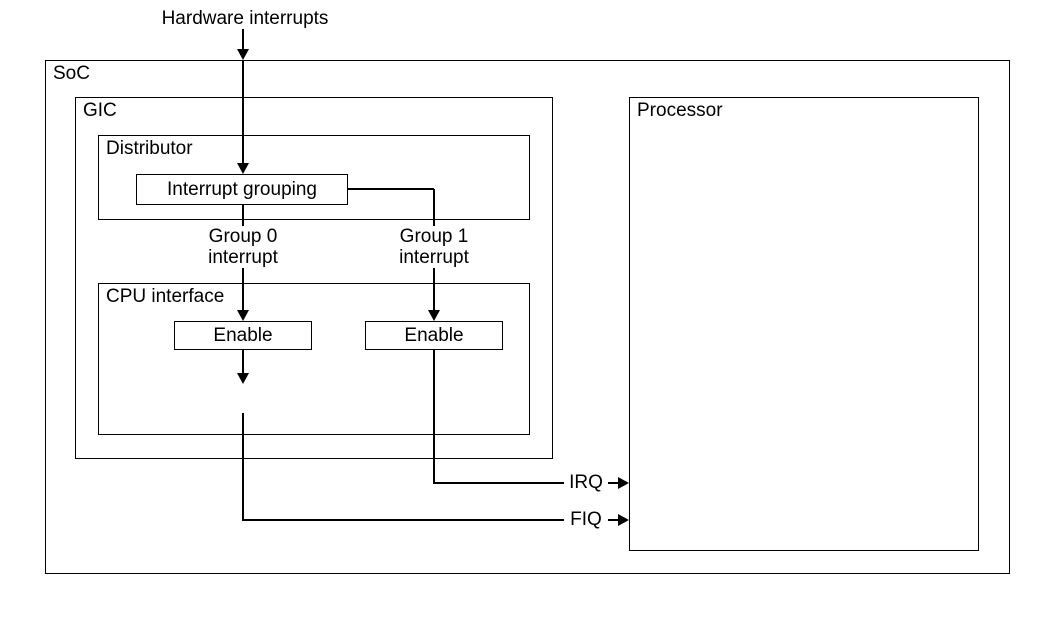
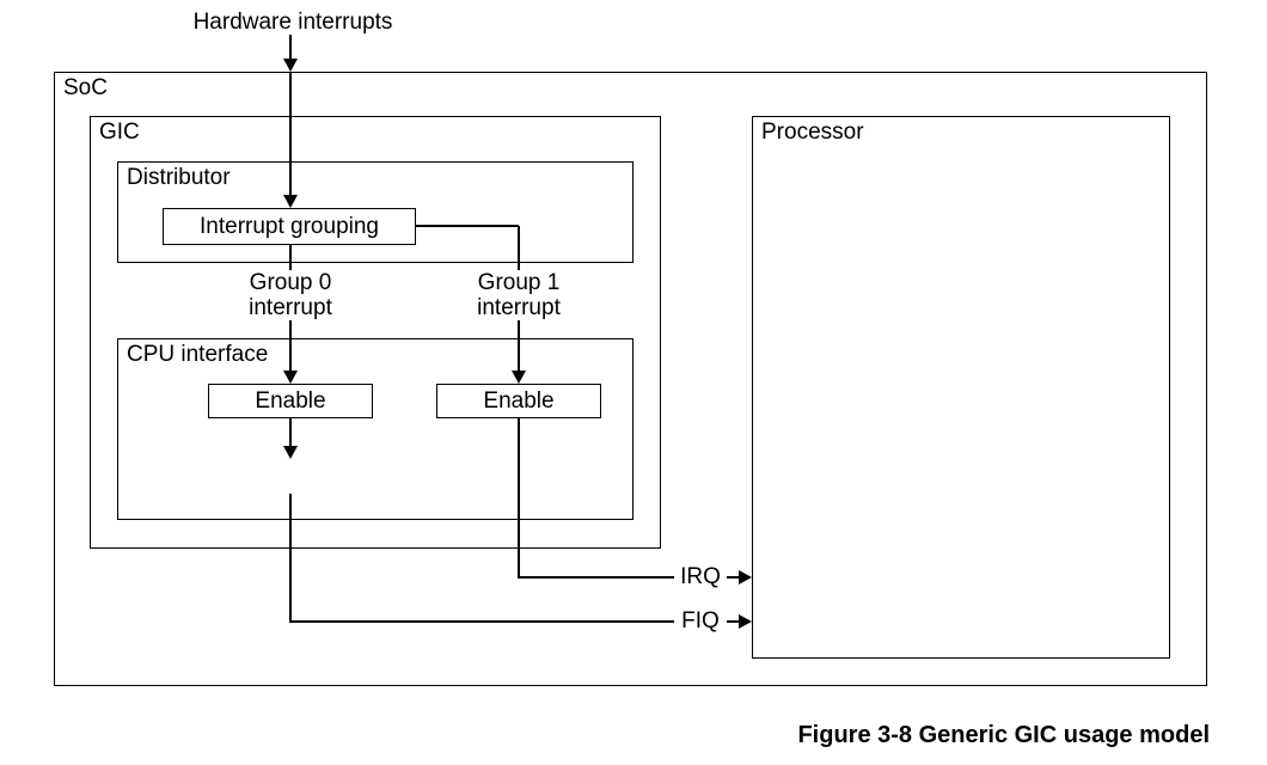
  Hardware interrupts
  SoC
  GIC
  Distributor
  Interrupt grouping
  Group 0
  interrupt
  Group 1
  interrupt
  CPU interface
  Enable
  Enable
  Processor
  IRQ
  FIQ
+ Figure 3-8 Generic GIC usage model
